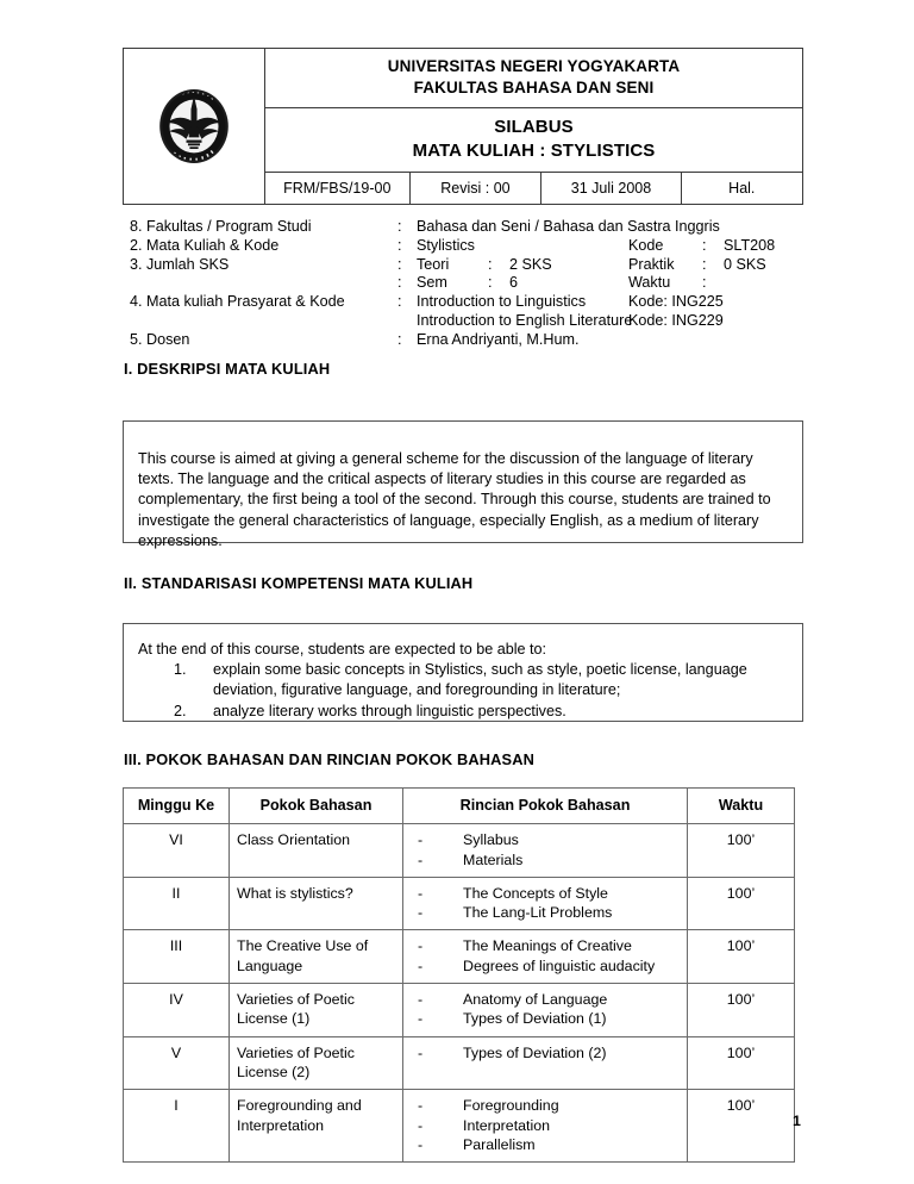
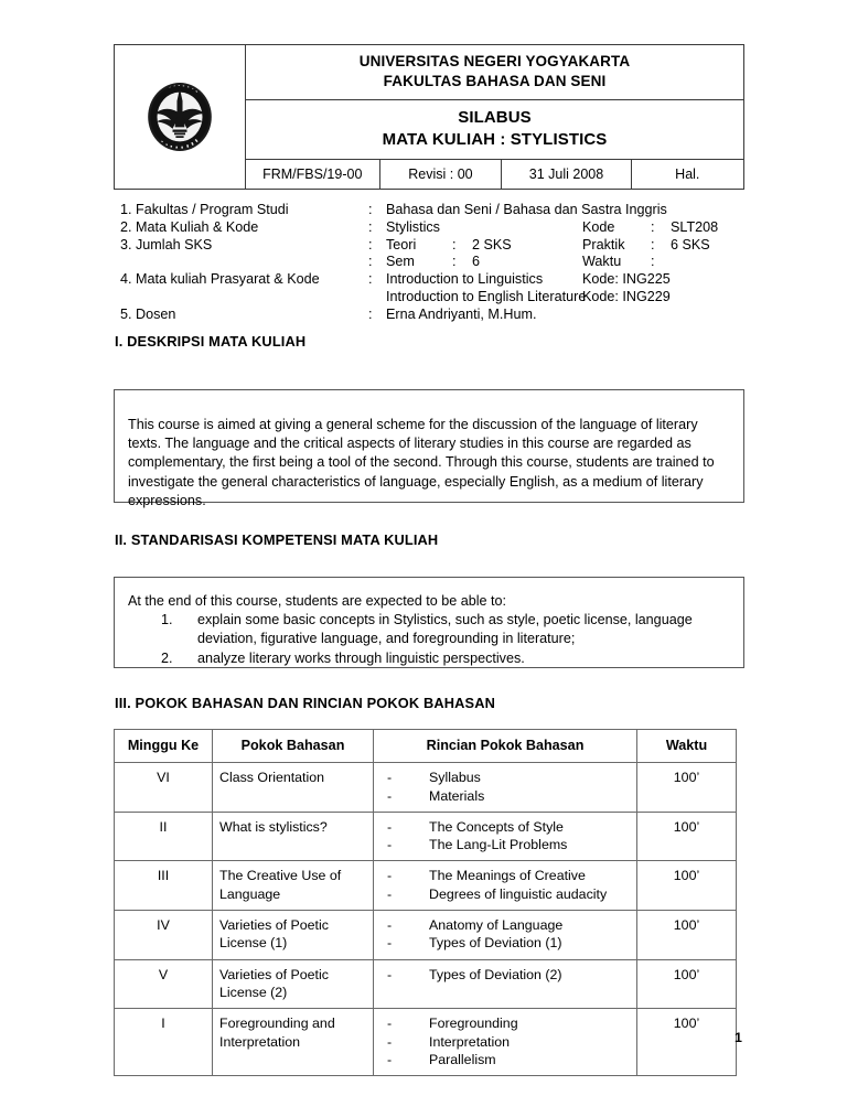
  	UNIVERSITAS NEGERI YOGYAKARTA FAKULTAS BAHASA DAN SENI
  SILABUS MATA KULIAH : STYLISTICS
  FRM/FBS/19-00	Revisi : 00	31 Juli 2008	Hal.
- 8. Fakultas / Program Studi
+ 1. Fakultas / Program Studi
  :
  Bahasa dan Seni / Bahasa dan Sastra Inggris
  2. Mata Kuliah & Kode
  :
  Stylistics
  Kode
  :
  SLT208
  3. Jumlah SKS
  :
  Teori
  :
  2 SKS
  Praktik
  :
- 0 SKS
+ 6 SKS
  :
  Sem
  :
  6
  Waktu
  :
  4. Mata kuliah Prasyarat & Kode
  :
  Introduction to Linguistics
  Kode: ING225
  Introduction to English Literature
  Kode: ING229
  5. Dosen
  :
  Erna Andriyanti, M.Hum.
  I. DESKRIPSI MATA KULIAH
  This course is aimed at giving a general scheme for the discussion of the language of literary texts. The language and the critical aspects of literary studies in this course are regarded as complementary, the first being a tool of the second. Through this course, students are trained to investigate the general characteristics of language, especially English, as a medium of literary expressions.
  II. STANDARISASI KOMPETENSI MATA KULIAH
  At the end of this course, students are expected to be able to:
  1.
  explain some basic concepts in Stylistics, such as style, poetic license, language deviation, figurative language, and foregrounding in literature;
  2.
  analyze literary works through linguistic perspectives.
  III. POKOK BAHASAN DAN RINCIAN POKOK BAHASAN
  Minggu Ke	Pokok Bahasan	Rincian Pokok Bahasan	Waktu
  VI	Class Orientation	- Syllabus - Materials	100’
  II	What is stylistics?	- The Concepts of Style - The Lang-Lit Problems	100’
  III	The Creative Use of Language	- The Meanings of Creative - Degrees of linguistic audacity	100’
  IV	Varieties of Poetic License (1)	- Anatomy of Language - Types of Deviation (1)	100’
  V	Varieties of Poetic License (2)	- Types of Deviation (2)	100’
  I	Foregrounding and Interpretation	- Foregrounding - Interpretation - Parallelism	100’
  1
